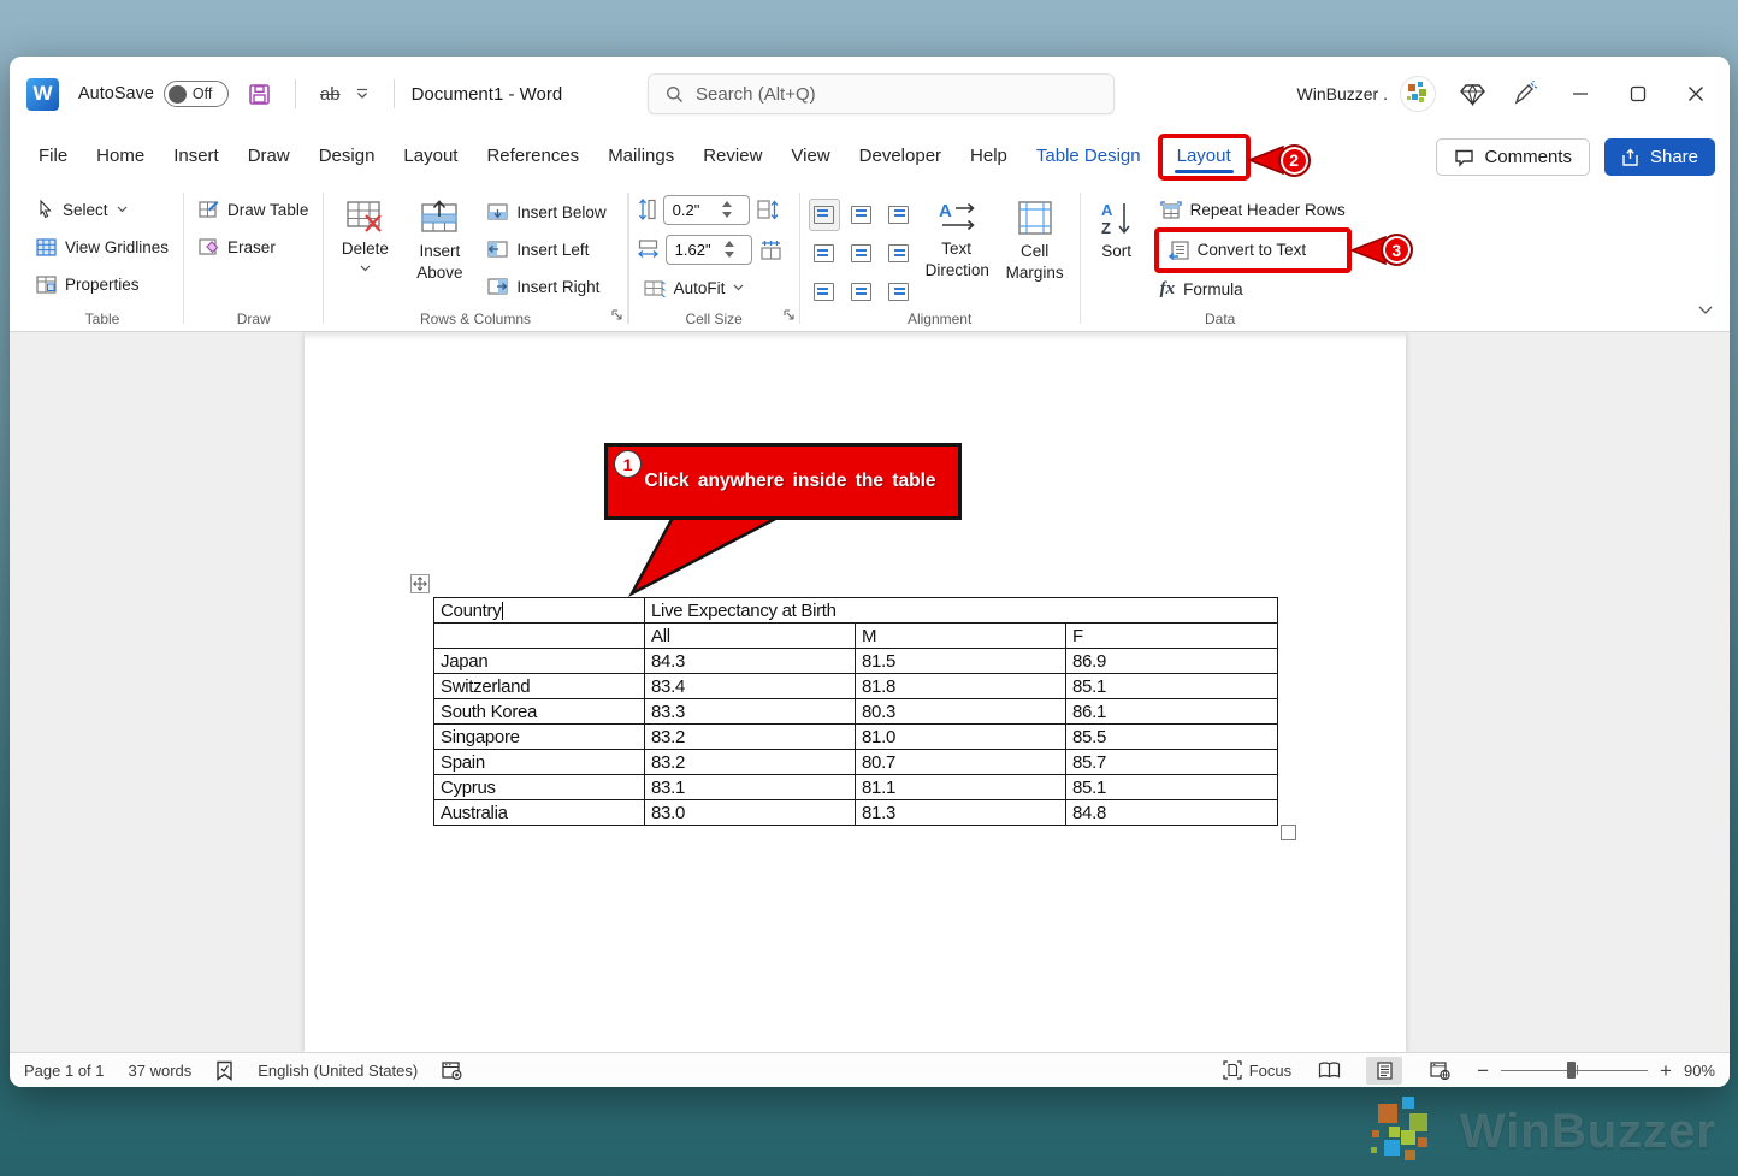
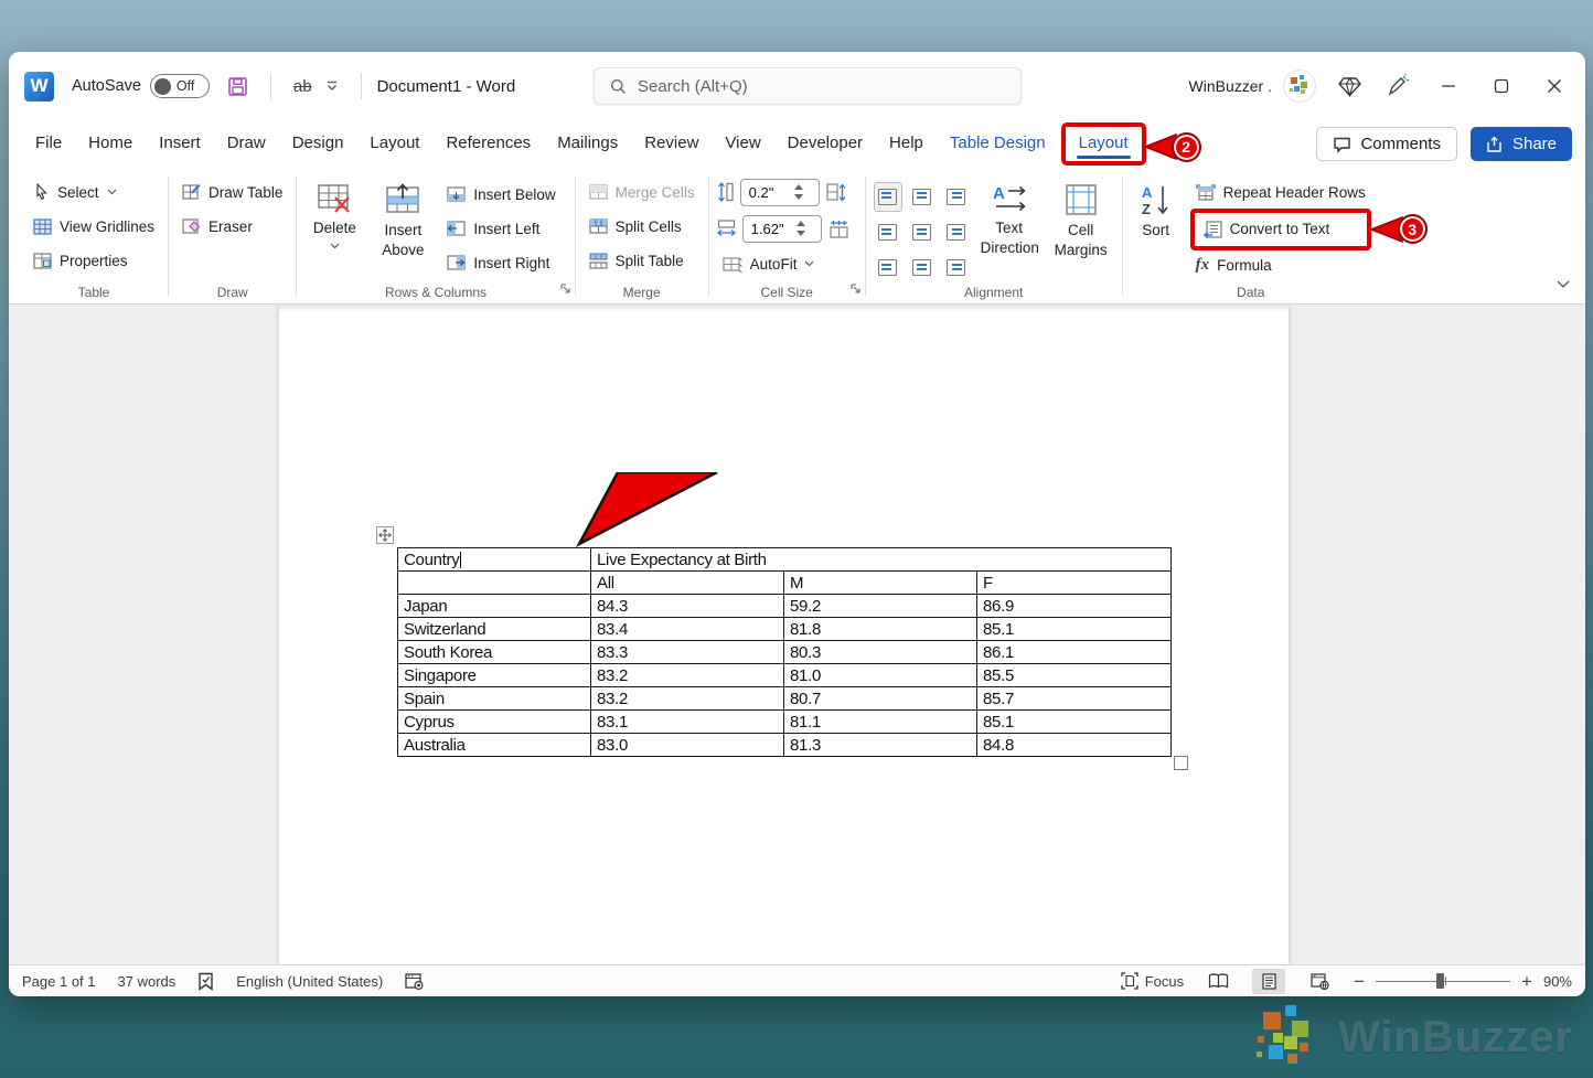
  WinBuzzer
  W
  AutoSave
  Off
  ab
  Document1 - Word
  Search (Alt+Q)
  WinBuzzer .
  File
  Home
  Insert
  Draw
  Design
  Layout
  References
  Mailings
  Review
  View
  Developer
  Help
  Table Design
  Layout
  2
  Comments
  Share
  Select
  View Gridlines
  Properties
  Table
  Draw Table
  Eraser
  Draw
  Delete
  Insert Above
  Insert Below
  Insert Left
  Insert Right
  Rows & Columns
+ Merge Cells
+ Split Cells
+ Split Table
+ Merge
  0.2"
  1.62"
  AutoFit
  Cell Size
  A
  Text Direction
  Cell Margins
  Alignment
  A
  Z
  Sort
  Repeat Header Rows
  Convert to Text
  3
  fx
  Formula
  Data
- 1
- Click anywhere inside the table
  Country	Live Expectancy at Birth
  	All	M	F
- Japan	84.3	81.5	86.9
+ Japan	84.3	59.2	86.9
  Switzerland	83.4	81.8	85.1
  South Korea	83.3	80.3	86.1
  Singapore	83.2	81.0	85.5
  Spain	83.2	80.7	85.7
  Cyprus	83.1	81.1	85.1
  Australia	83.0	81.3	84.8
  Page 1 of 1
  37 words
  English (United States)
  Focus
  −
  +
  90%
